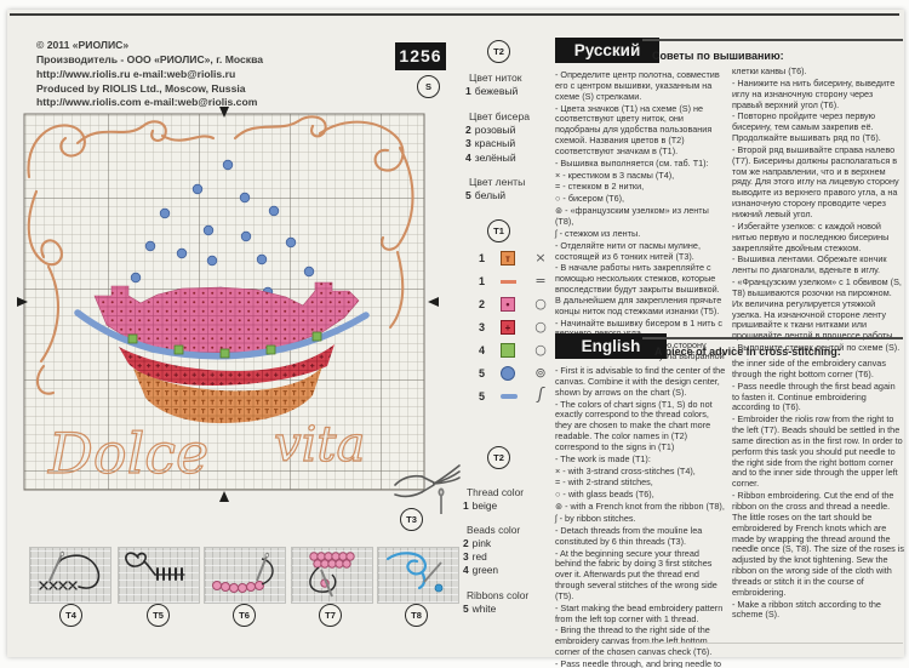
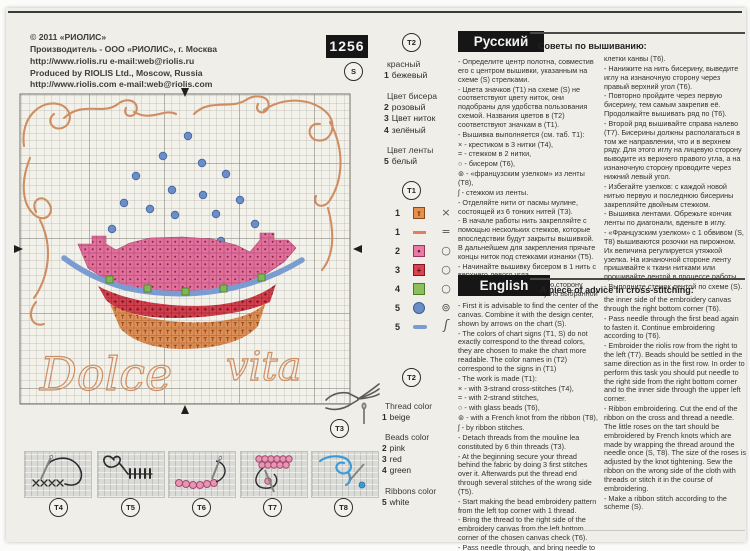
  © 2011 «РИОЛИС»
  Производитель - ООО «РИОЛИС», г. Москва
  http://www.riolis.ru e-mail:web@riolis.ru
  Produced by RIOLIS Ltd., Moscow, Russia
  http://www.riolis.com e-mail:web@riolis.com
  1256
  S
  Dolce
  vita
  T2
- Цвет ниток
+ красный
  1 бежевый
  Цвет бисера
  2 розовый
- 3 красный
+ 3 Цвет ниток
  4 зелёный
  Цвет ленты
  5 белый
  T1
  1
  т
  ×
  1
  =
  2
  •
  ○
  3
  +
  ○
  4
  ○
  5
  ⊚
  5
  ʃ
  T2
  Thread color
  1 beige
  Beads color
  2 pink
  3 red
  4 green
  Ribbons color
  5 white
  T3
  Русский
  Советы по вышиванию:
  - Определите центр полотна, совместив его с центром вышивки, указанным на схеме (S) стрелками.
  - Цвета значков (T1) на схеме (S) не соответствуют цвету ниток, они подобраны для удобства пользования схемой. Названия цветов в (T2) соответствуют значкам в (T1).
  - Вышивка выполняется (см. таб. T1):
- × - крестиком в 3 пасмы (T4),
+ × - крестиком в 3 нитки (T4),
  = - стежком в 2 нитки,
  ○ - бисером (T6),
  ⊚ - «французским узелком» из ленты (T8),
  ʃ - стежком из ленты.
  - Отделяйте нити от пасмы мулине, состоящей из 6 тонких нитей (T3).
  - В начале работы нить закрепляйте с помощью нескольких стежков, которые впоследствии будут закрыты вышивкой. В дальнейшем для закрепления прячьте концы ниток под стежками изнанки (T5).
  клетки канвы (T6).
  - Нанижите на нить бисерину, выведите иглу на изнаночную сторону через правый верхний угол (T6).
  - Повторно пройдите через первую бисерину, тем самым закрепив её. Продолжайте вышивать ряд по (T6).
  - Второй ряд вышивайте справа налево (T7). Бисерины должны располагаться в том же направлении, что и в верхнем ряду. Для этого иглу на лицевую сторону выводите из верхнего правого угла, а на изнаночную сторону проводите через нижний левый угол.
  - Избегайте узелков: с каждой новой нитью первую и последнюю бисерины закрепляйте двойным стежком.
  - Вышивка лентами. Обрежьте кончик ленты по диагонали, вденьте в иглу.
  - «Французским узелком» с 1 обвивом (S, T8) вышиваются розочки на пирожном. Их величина регулируется утяжкой узелка. На изнаночной стороне ленту пришивайте к ткани нитками или прошивайте лентой в процессе работы.
  - Выполните стежок лентой по схеме (S).
  English
  A piece of advice in cross-stitching:
  - First it is advisable to find the center of the canvas. Combine it with the design center, shown by arrows on the chart (S).
  - The colors of chart signs (T1, S) do not exactly correspond to the thread colors, they are chosen to make the chart more readable. The color names in (T2) correspond to the signs in (T1)
  - The work is made (T1):
  × - with 3-strand cross-stitches (T4),
  = - with 2-strand stitches,
  ○ - with glass beads (T6),
  ⊚ - with a French knot from the ribbon (T8),
  ʃ - by ribbon stitches.
  - Detach threads from the mouline lea constituted by 6 thin threads (T3).
  - At the beginning secure your thread behind the fabric by doing 3 first stitches over it. Afterwards put the thread end through several stitches of the wrong side (T5).
  - Start making the bead embroidery pattern from the left top corner with 1 thread.
  - Bring the thread to the right side of the embroidery canvas from the left bottom corner of the chosen canvas check (T6).
  - Pass needle through, and bring needle to
  the inner side of the embroidery canvas through the right bottom corner (T6).
  - Pass needle through the first bead again to fasten it. Continue embroidering according to (T6).
  - Embroider the riolis row from the right to the left (T7). Beads should be settled in the same direction as in the first row. In order to perform this task you should put needle to the right side from the right bottom corner and to the inner side through the upper left corner.
  - Ribbon embroidering. Cut the end of the ribbon on the cross and thread a needle. The little roses on the tart should be embroidered by French knots which are made by wrapping the thread around the needle once (S, T8). The size of the roses is adjusted by the knot tightening. Sew the ribbon on the wrong side of the cloth with threads or stitch it in the course of embroidering.
  - Make a ribbon stitch according to the scheme (S).
  T4
  T5
  T6
  T7
  T8
